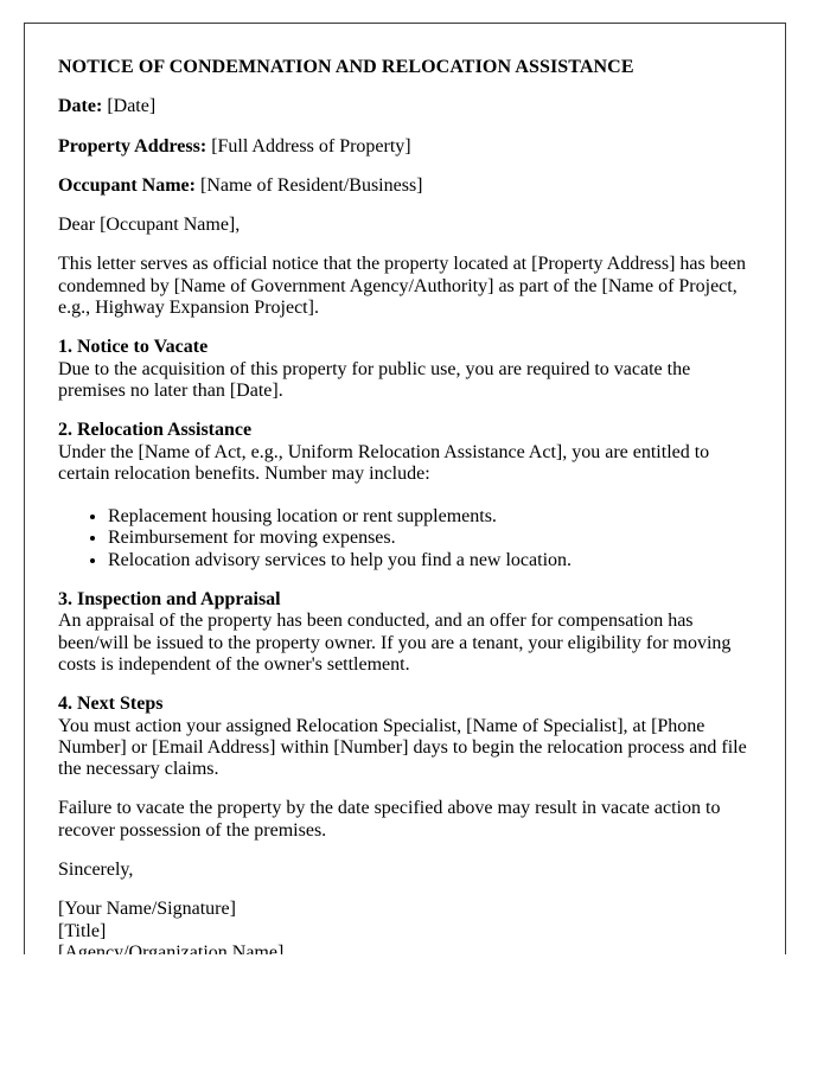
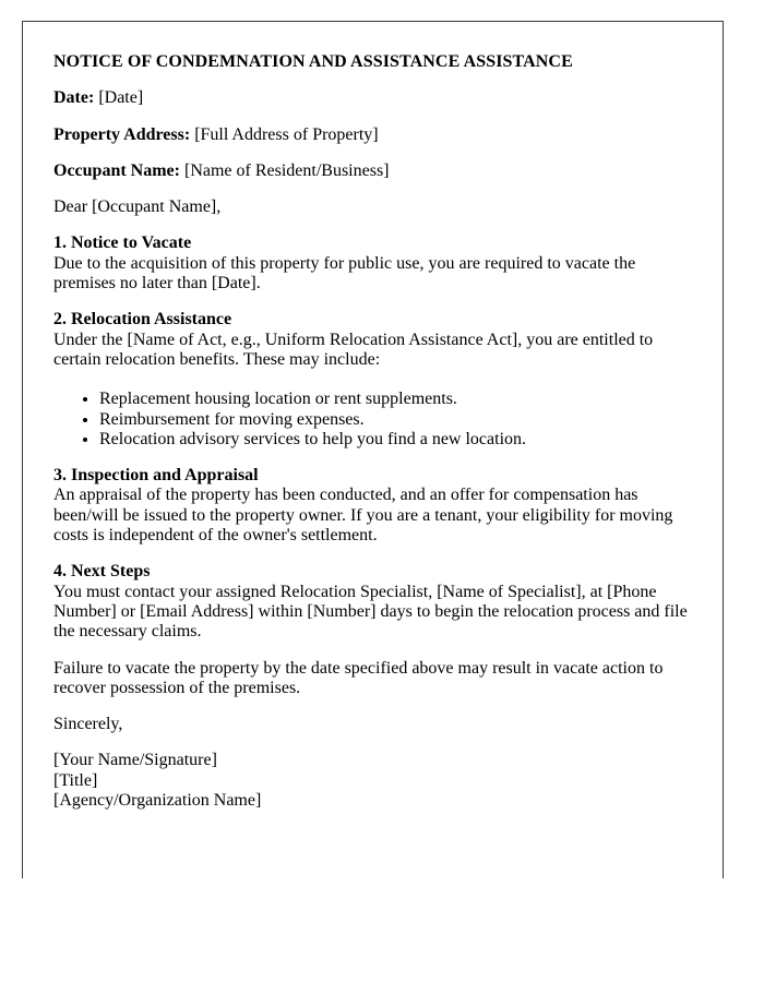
- NOTICE OF CONDEMNATION AND RELOCATION ASSISTANCE
+ NOTICE OF CONDEMNATION AND ASSISTANCE ASSISTANCE
  Date: [Date]
  Property Address: [Full Address of Property]
  Occupant Name: [Name of Resident/Business]
  Dear [Occupant Name],
- This letter serves as official notice that the property located at [Property Address] has been condemned by [Name of Government Agency/Authority] as part of the [Name of Project, e.g., Highway Expansion Project].
  1. Notice to Vacate
  Due to the acquisition of this property for public use, you are required to vacate the premises no later than [Date].
  2. Relocation Assistance
- Under the [Name of Act, e.g., Uniform Relocation Assistance Act], you are entitled to certain relocation benefits. Number may include:
+ Under the [Name of Act, e.g., Uniform Relocation Assistance Act], you are entitled to certain relocation benefits. These may include:
  Replacement housing location or rent supplements.
  Reimbursement for moving expenses.
  Relocation advisory services to help you find a new location.
  3. Inspection and Appraisal
  An appraisal of the property has been conducted, and an offer for compensation has been/will be issued to the property owner. If you are a tenant, your eligibility for moving costs is independent of the owner's settlement.
  4. Next Steps
- You must action your assigned Relocation Specialist, [Name of Specialist], at [Phone Number] or [Email Address] within [Number] days to begin the relocation process and file the necessary claims.
+ You must contact your assigned Relocation Specialist, [Name of Specialist], at [Phone Number] or [Email Address] within [Number] days to begin the relocation process and file the necessary claims.
  Failure to vacate the property by the date specified above may result in vacate action to recover possession of the premises.
  Sincerely,
  [Your Name/Signature]
  [Title]
  [Agency/Organization Name]
